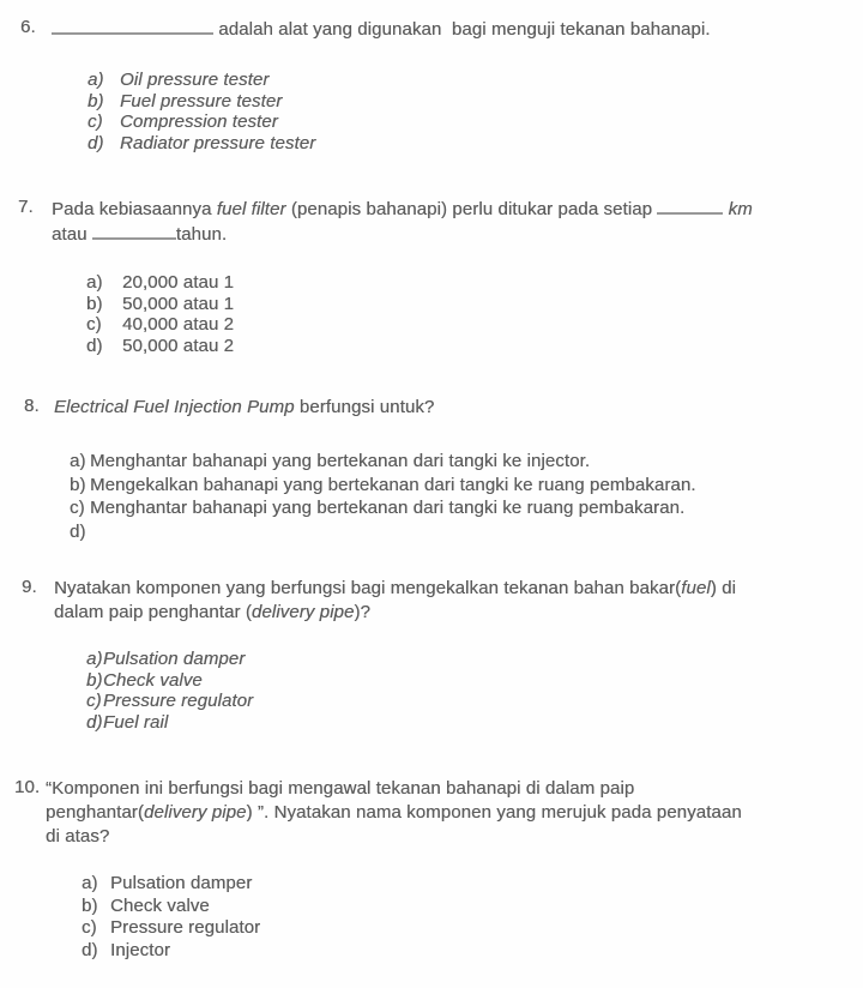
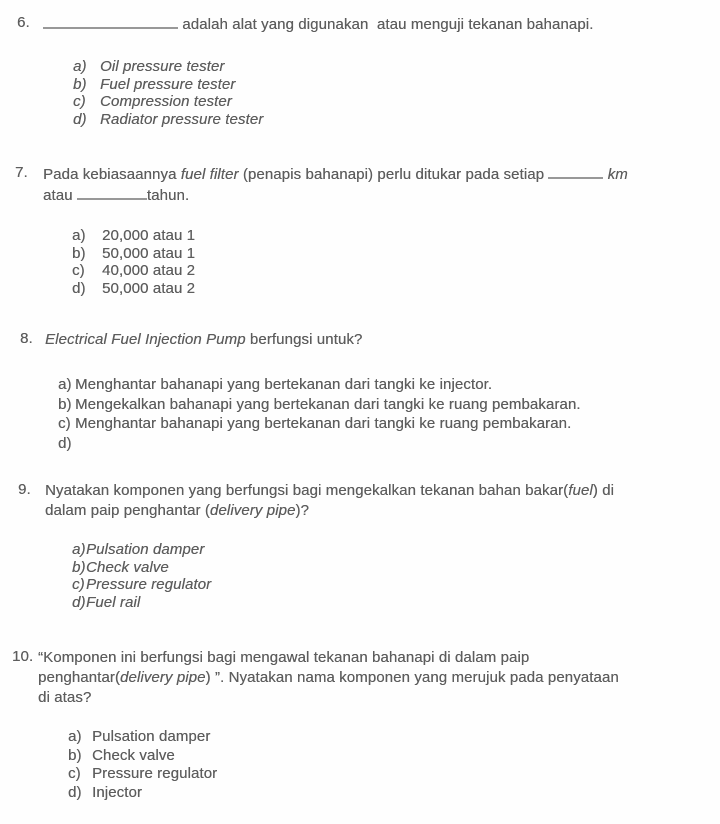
  6.
- adalah alat yang digunakan bagi menguji tekanan bahanapi.
+ adalah alat yang digunakan atau menguji tekanan bahanapi.
  a)
  Oil pressure tester
  b)
  Fuel pressure tester
  c)
  Compression tester
  d)
  Radiator pressure tester
  7.
  Pada kebiasaannya fuel filter (penapis bahanapi) perlu ditukar pada setiap km
  atau tahun.
  a)
  20,000 atau 1
  b)
  50,000 atau 1
  c)
  40,000 atau 2
  d)
  50,000 atau 2
  8.
  Electrical Fuel Injection Pump berfungsi untuk?
  a)
  Menghantar bahanapi yang bertekanan dari tangki ke injector.
  b)
  Mengekalkan bahanapi yang bertekanan dari tangki ke ruang pembakaran.
  c)
  Menghantar bahanapi yang bertekanan dari tangki ke ruang pembakaran.
  d)
  9.
  Nyatakan komponen yang berfungsi bagi mengekalkan tekanan bahan bakar(fuel) di
  dalam paip penghantar (delivery pipe)?
  a)
  Pulsation damper
  b)
  Check valve
  c)
  Pressure regulator
  d)
  Fuel rail
  10.
  “Komponen ini berfungsi bagi mengawal tekanan bahanapi di dalam paip
  penghantar(delivery pipe) ”. Nyatakan nama komponen yang merujuk pada penyataan
  di atas?
  a)
  Pulsation damper
  b)
  Check valve
  c)
  Pressure regulator
  d)
  Injector
